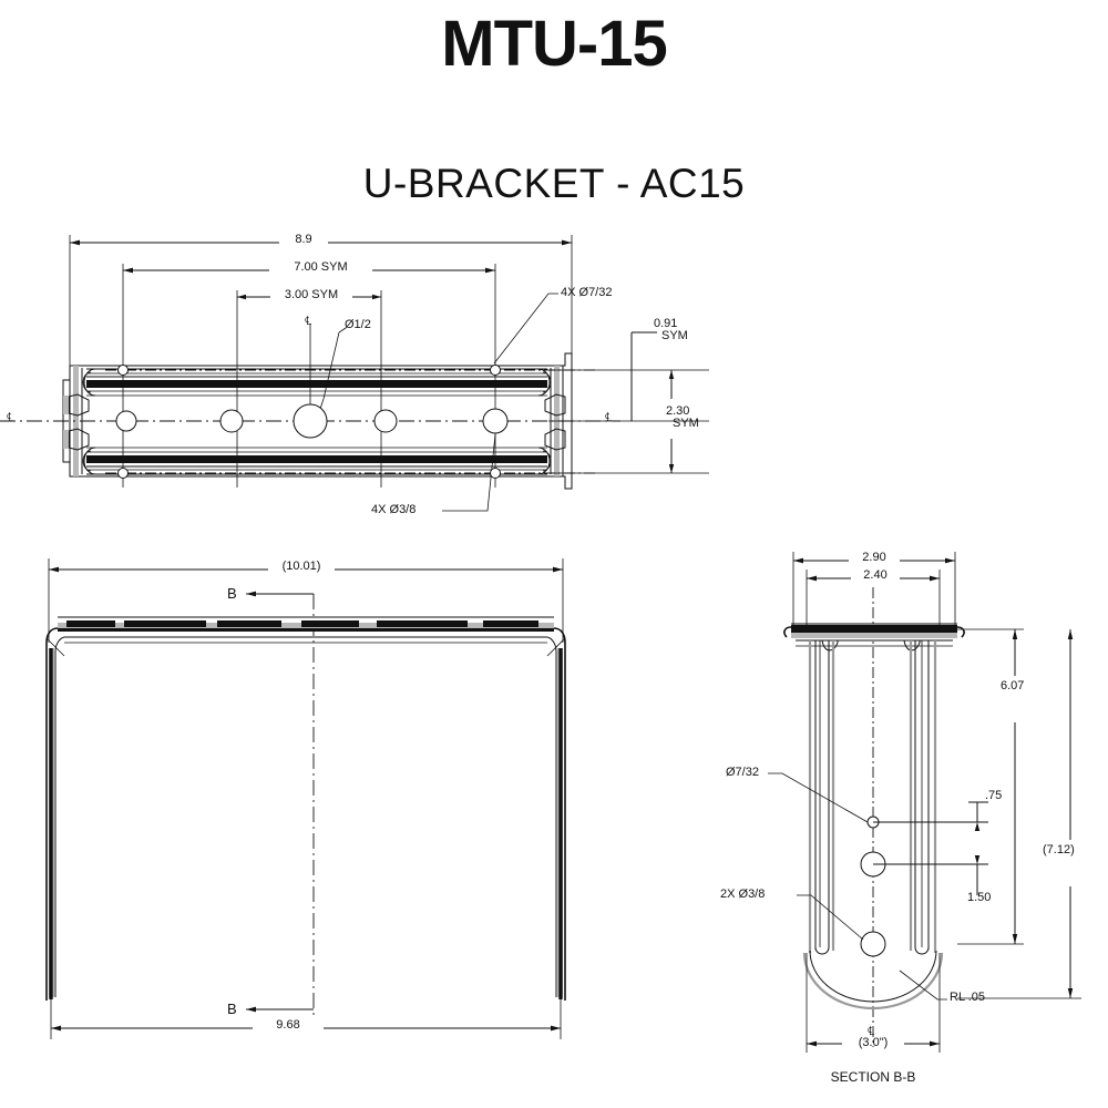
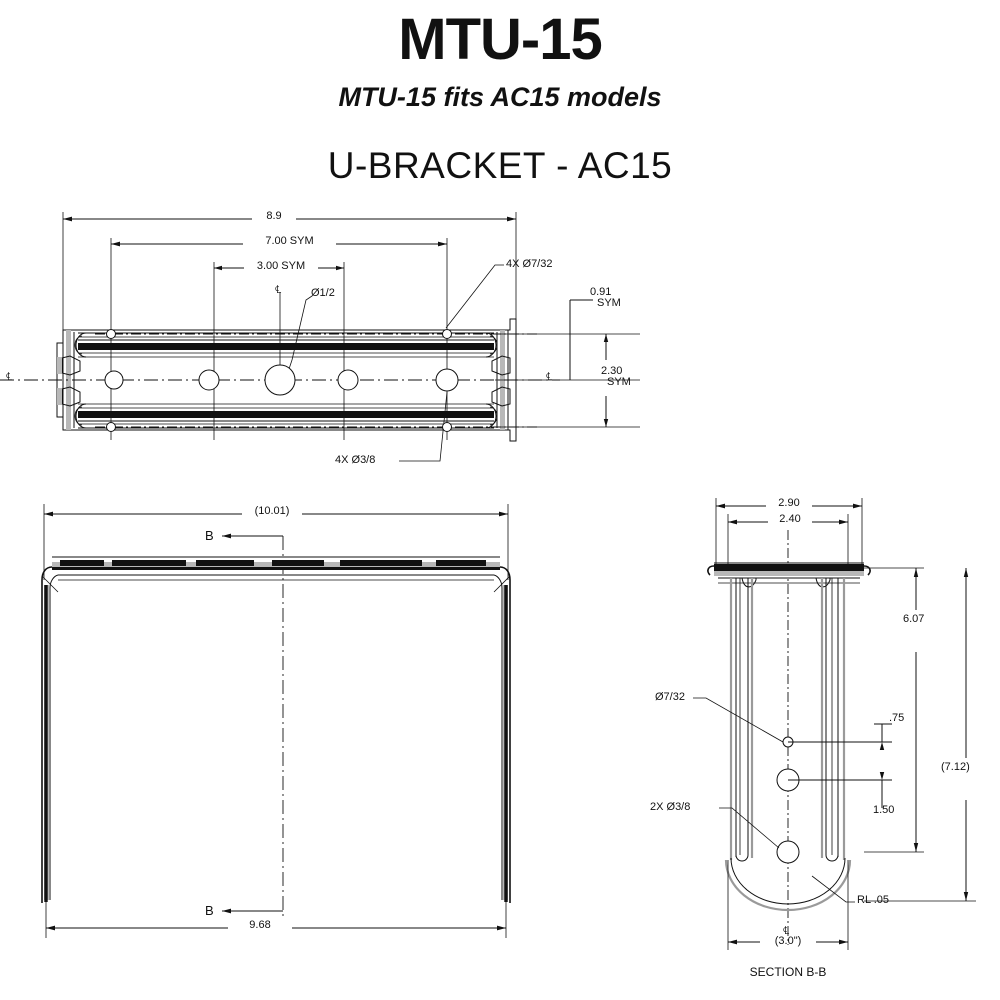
  MTU-15
+ MTU-15 fits AC15 models
  U-BRACKET - AC15
  8.9
  7.00 SYM
  3.00 SYM
  ℄
  Ø1/2
  4X Ø7/32
  4X Ø3/8
  0.91
  SYM
  2.30
  SYM
  ℄
  ℄
  (10.01)
  9.68
  B
  B
  2.90
  2.40
  6.07
  (7.12)
  .75
  1.50
  Ø7/32
  2X Ø3/8
  RL .05
  ℄
  (3.0")
  SECTION B-B
